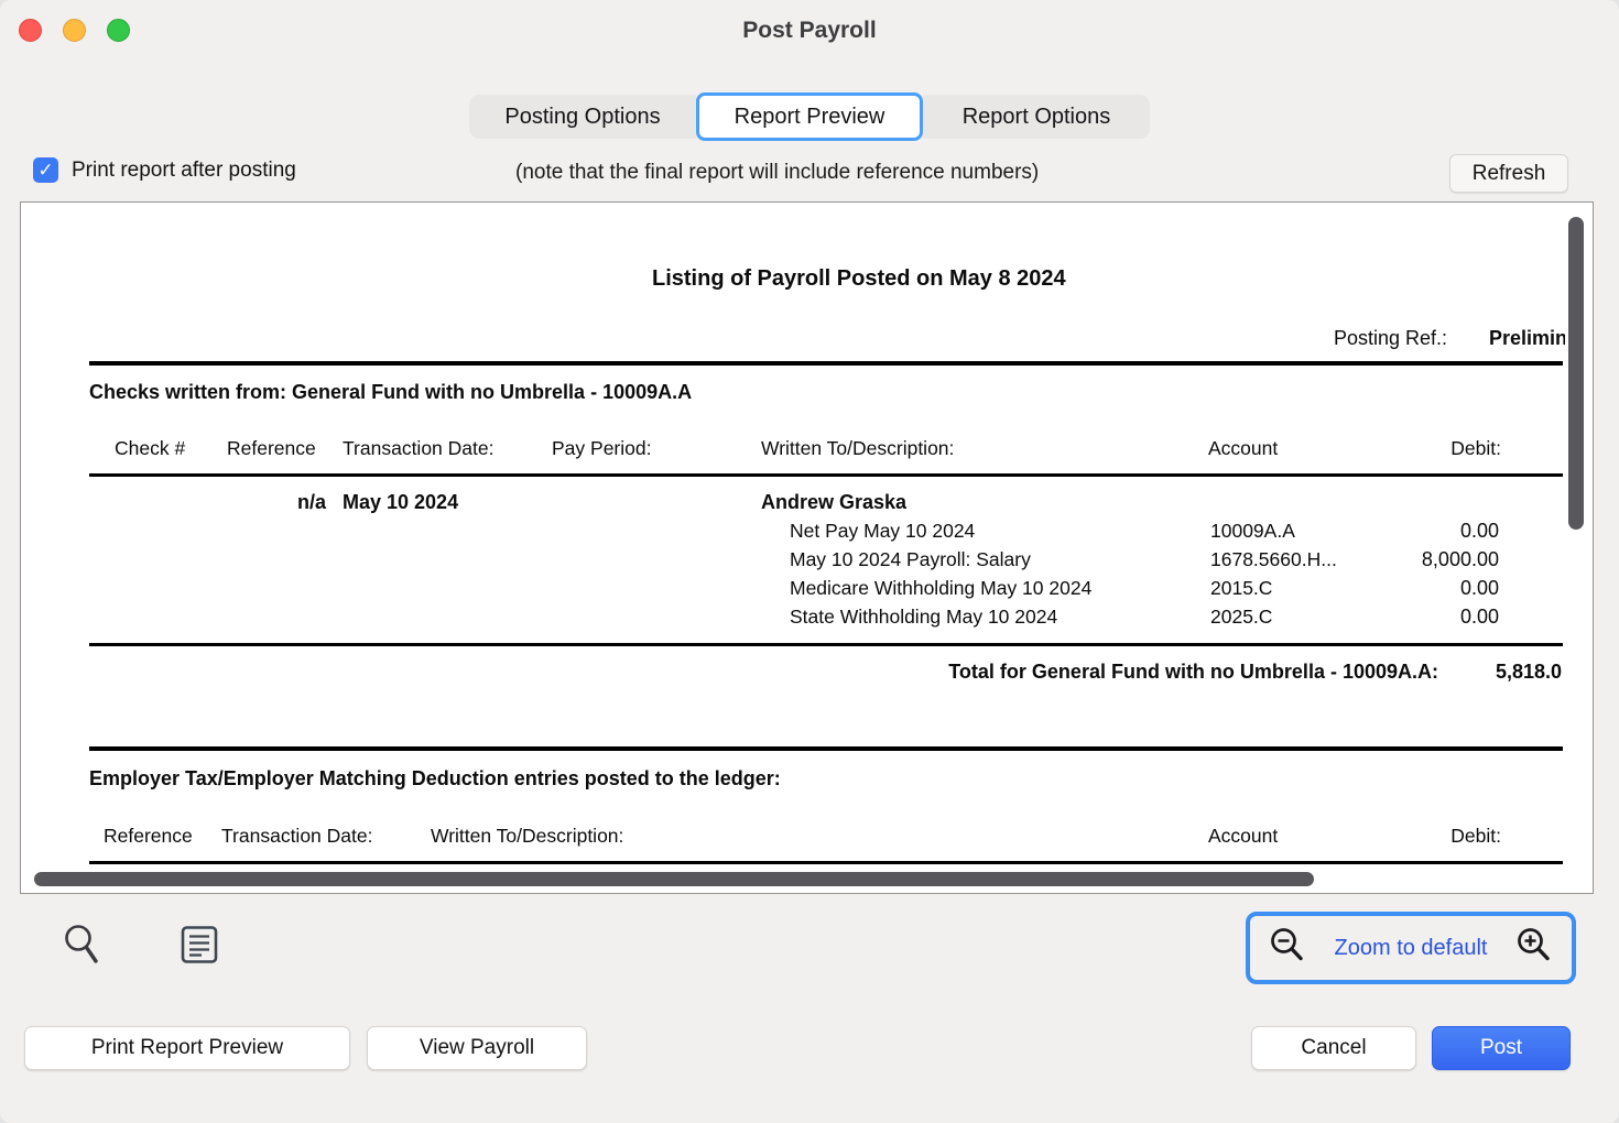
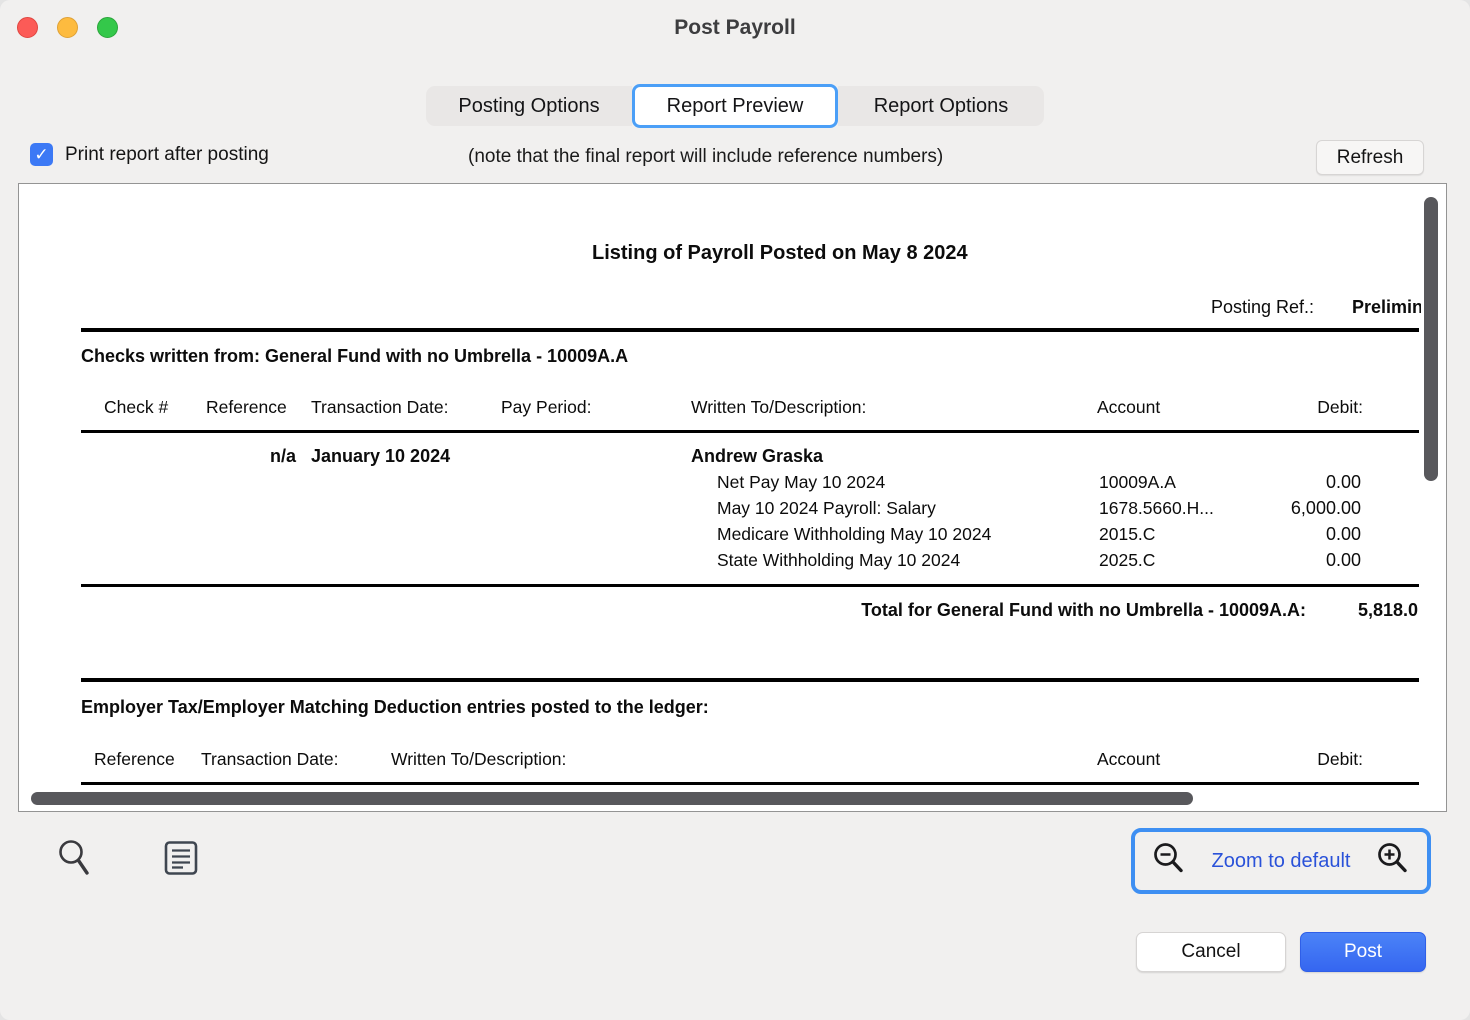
  Post Payroll
  Posting Options
  Report Preview
  Report Options
  ✓
  Print report after posting
  (note that the final report will include reference numbers)
  Refresh
  Listing of Payroll Posted on May 8 2024
  Posting Ref.:
  Prelimin
  Checks written from: General Fund with no Umbrella - 10009A.A
  Check #
  Reference
  Transaction Date:
  Pay Period:
  Written To/Description:
  Account
  Debit:
  n/a
- May 10 2024
+ January 10 2024
  Andrew Graska
  Net Pay May 10 2024
  10009A.A
  0.00
  May 10 2024 Payroll: Salary
  1678.5660.H...
- 8,000.00
+ 6,000.00
  Medicare Withholding May 10 2024
  2015.C
  0.00
  State Withholding May 10 2024
  2025.C
  0.00
  Total for General Fund with no Umbrella - 10009A.A:
  5,818.0
  Employer Tax/Employer Matching Deduction entries posted to the ledger:
  Reference
  Transaction Date:
  Written To/Description:
  Account
  Debit:
  Zoom to default
- Print Report Preview
- View Payroll
  Cancel
  Post
